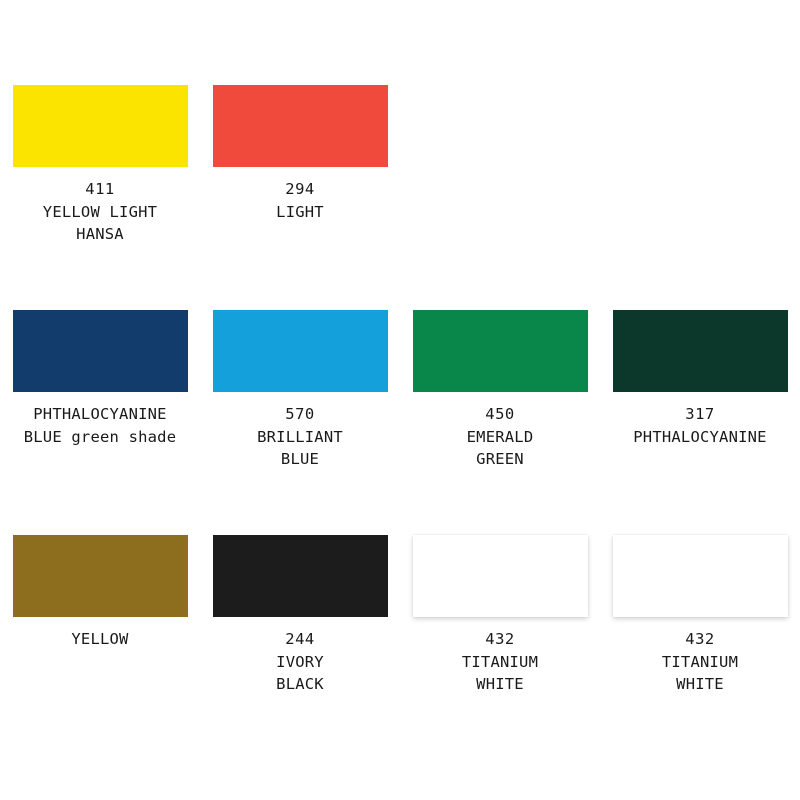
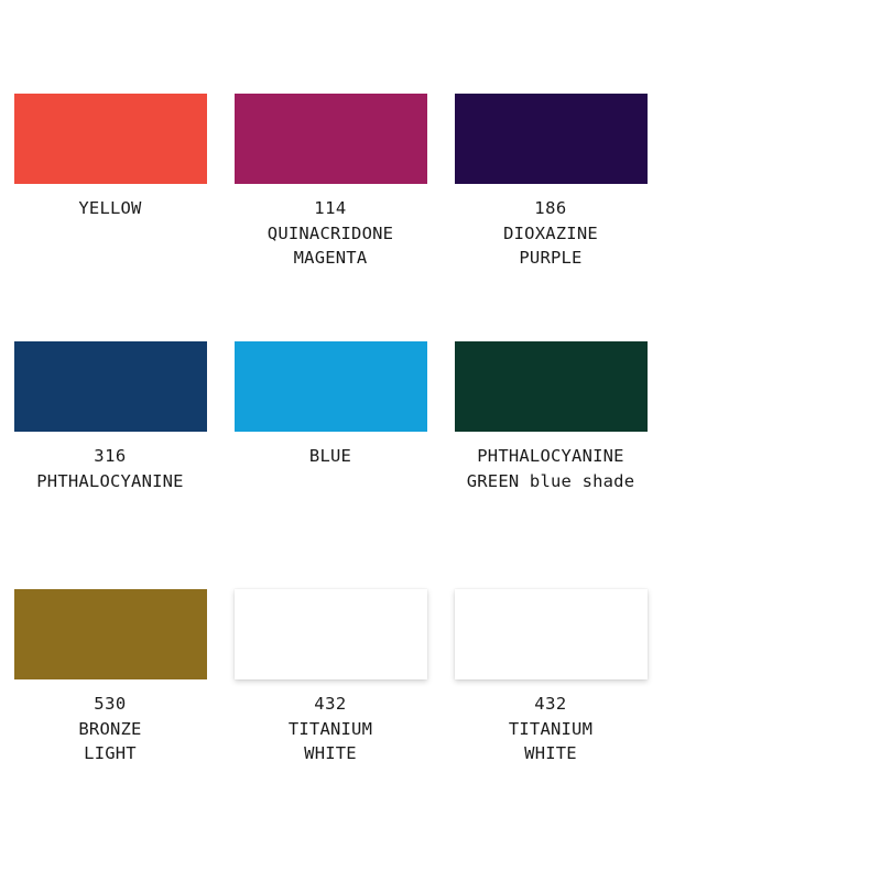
- 411
- YELLOW LIGHT
- HANSA
- 294
- LIGHT
+ YELLOW
+ 114
+ QUINACRIDONE
+ MAGENTA
+ 186
+ DIOXAZINE
+ PURPLE
+ 316
  PHTHALOCYANINE
- BLUE green shade
- 570
- BRILLIANT
  BLUE
- 450
- EMERALD
- GREEN
- 317
  PHTHALOCYANINE
+ GREEN blue shade
+ 530
+ BRONZE
- YELLOW
+ LIGHT
- 244
- IVORY
- BLACK
  432
  TITANIUM
  WHITE
  432
  TITANIUM
  WHITE
